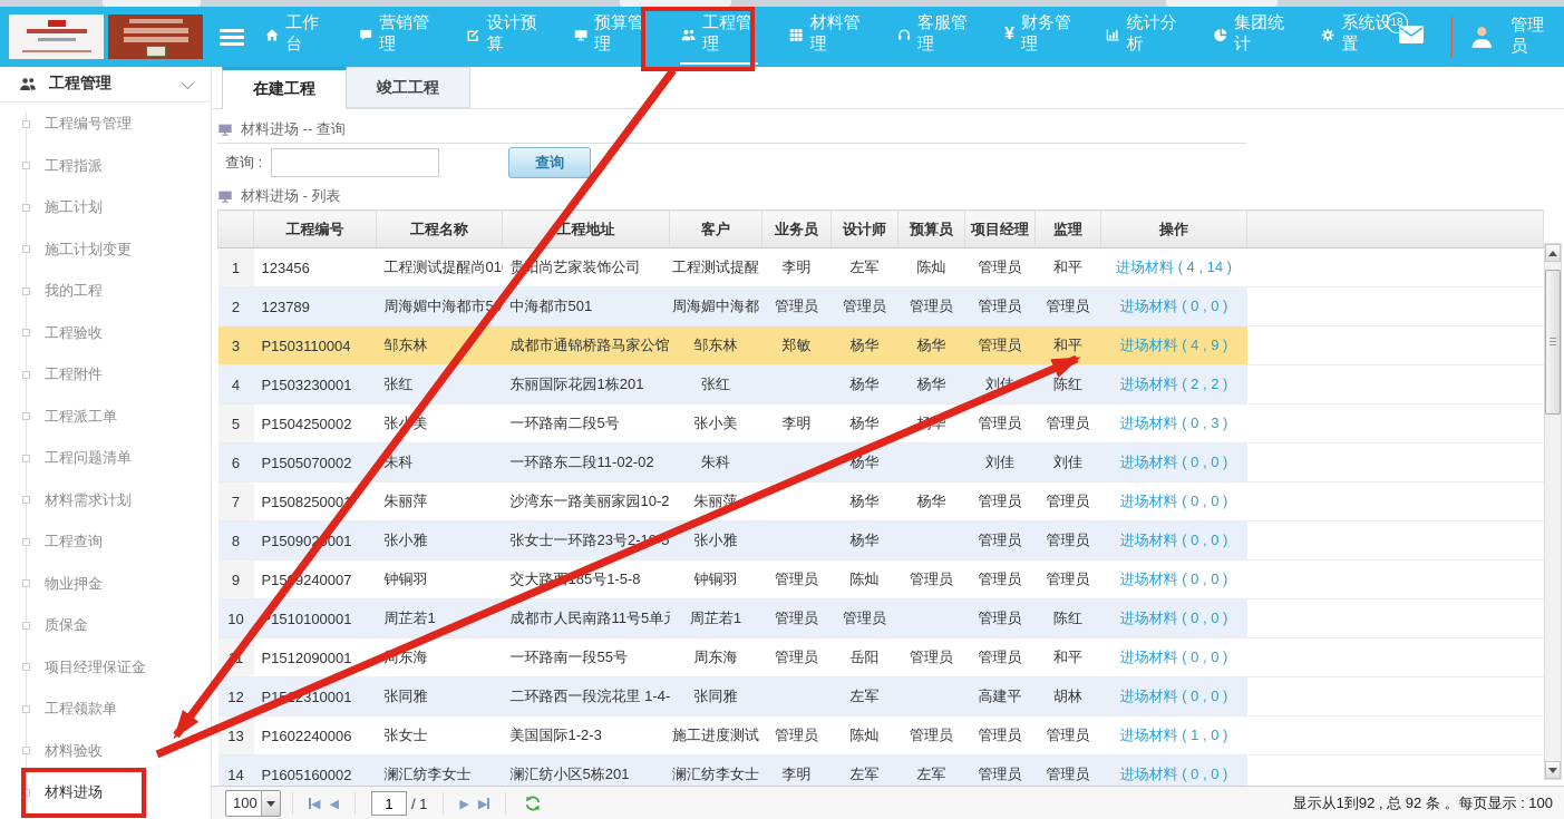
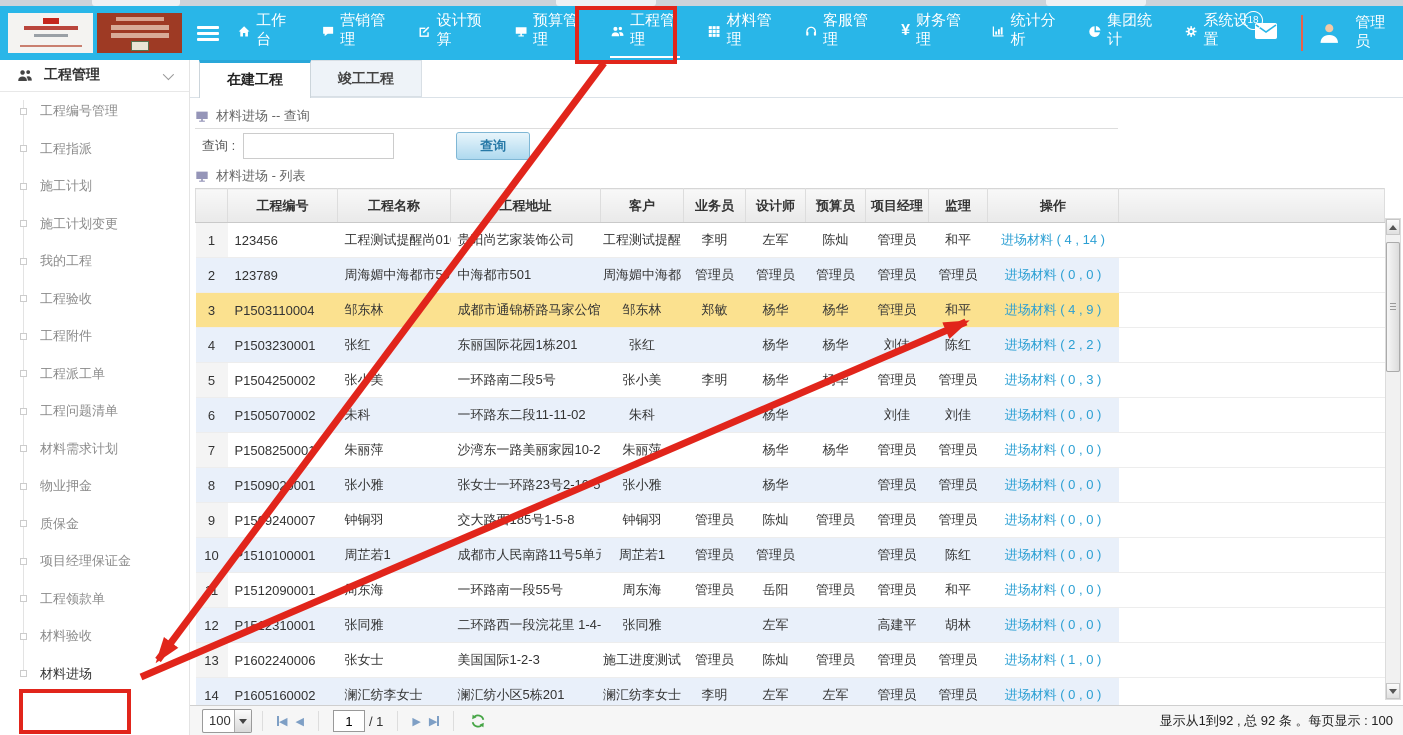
  工作台
  营销管理
  设计预算
  预算管理
  工程管理
  材料管理
  客服管理
  ¥
  财务管理
  统计分析
  集团统计
  系统设置
  18
  管理员
  工程管理
  工程编号管理
  工程指派
  施工计划
  施工计划变更
  我的工程
  工程验收
  工程附件
  工程派工单
  工程问题清单
  材料需求计划
- 工程查询
  物业押金
  质保金
  项目经理保证金
  工程领款单
  材料验收
  材料进场
  在建工程
  竣工工程
  材料进场 -- 查询
  查询 :
  查询
  材料进场 - 列表
  	工程编号	工程名称	工程地址	客户	业务员	设计师	预算员	项目经理	监理	操作
  1	123456	工程测试提醒尚01	贵阳尚艺家装饰公司	工程测试提醒	李明	左军	陈灿	管理员	和平	进场材料 ( 4 , 14 )
  2	123789	周海媚中海都市5	中海都市501	周海媚中海都	管理员	管理员	管理员	管理员	管理员	进场材料 ( 0 , 0 )
  3	P1503110004	邹东林	成都市通锦桥路马家公馆	邹东林	郑敏	杨华	杨华	管理员	和平	进场材料 ( 4 , 9 )
  4	P1503230001	张红	东丽国际花园1栋201	张红		杨华	杨华	刘佳	陈红	进场材料 ( 2 , 2 )
  5	P1504250002	张美	一环路南二段5号	张小美	李明	杨华	华	管理员	管理员	进场材料 ( 0 , 3 )
- 6	P1505070002	朱科	一环路东二段11-02-02	朱科		杨华		刘佳	刘佳	进场材料 ( 0 , 0 )
+ 6	P1505070002	朱科	一环路东二段11-11-02	朱科		杨华		刘佳	刘佳	进场材料 ( 0 , 0 )
  7	P150825000	朱丽萍	沙湾东一路美丽家园10-2	朱丽萍		杨华	杨华	管理员	管理员	进场材料 ( 0 , 0 )
  8	P150902001	张小雅	张女士一环路23号2-1	张小雅		杨华		管理员	管理员	进场材料 ( 0 , 0 )
  9	P159240007	钟铜羽	交大路85号1-5-8	钟铜羽	管理员	陈灿	管理员	管理员	管理员	进场材料 ( 0 , 0 )
  10	1510100001	周芷若1	成都市人民南路11号5单	周芷若1	管理员	管理员		管理员	陈红	进场材料 ( 0 , 0 )
  	P1512090001	东海	一环路南一段55号	周东海	管理员	岳阳	管理员	管理员	和平	进场材料 ( 0 , 0 )
  12	P1310001	张同雅	二环路西一段浣花里 1-4-	张同雅		左军		高建平	胡林	进场材料 ( 0 , 0 )
  13	P1602240006	张女士	美国国际1-2-3	施工进度测试	管理员	陈灿	管理员	管理员	管理员	进场材料 ( 1 , 0 )
  14	P1605160002	澜汇纺李女士	澜汇纺小区5栋201	澜汇纺李女士	李明	左军	左军	管理员	管理员	进场材料 ( 0 , 0 )
  100
  ◀
  ◀
  1
  / 1
  ▶
  ▶
  显示从1到92 , 总 92 条 。每页显示 : 100
